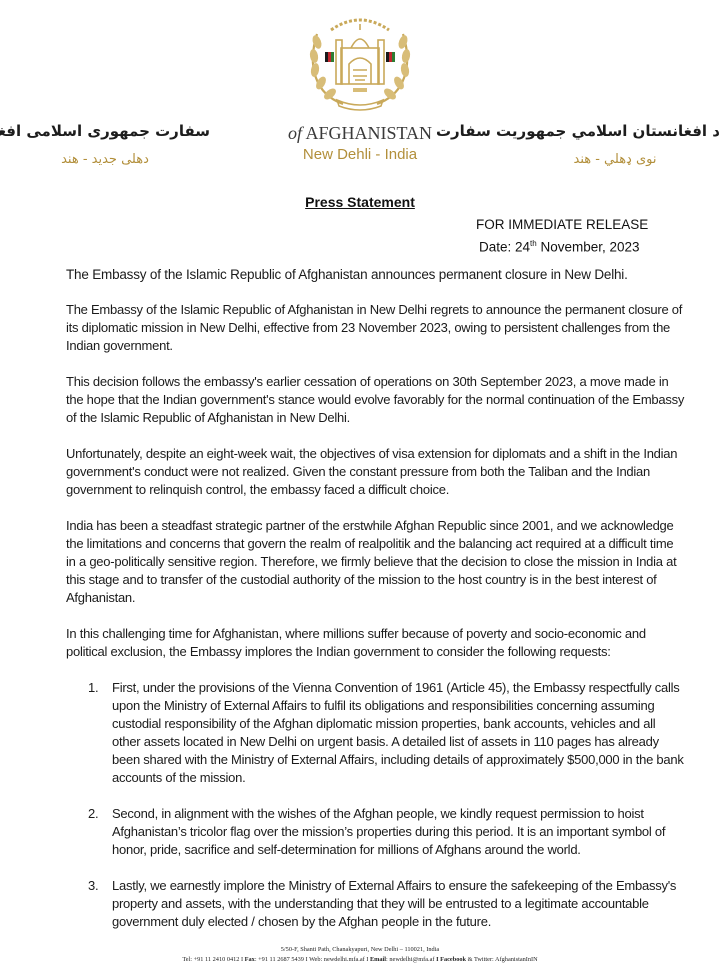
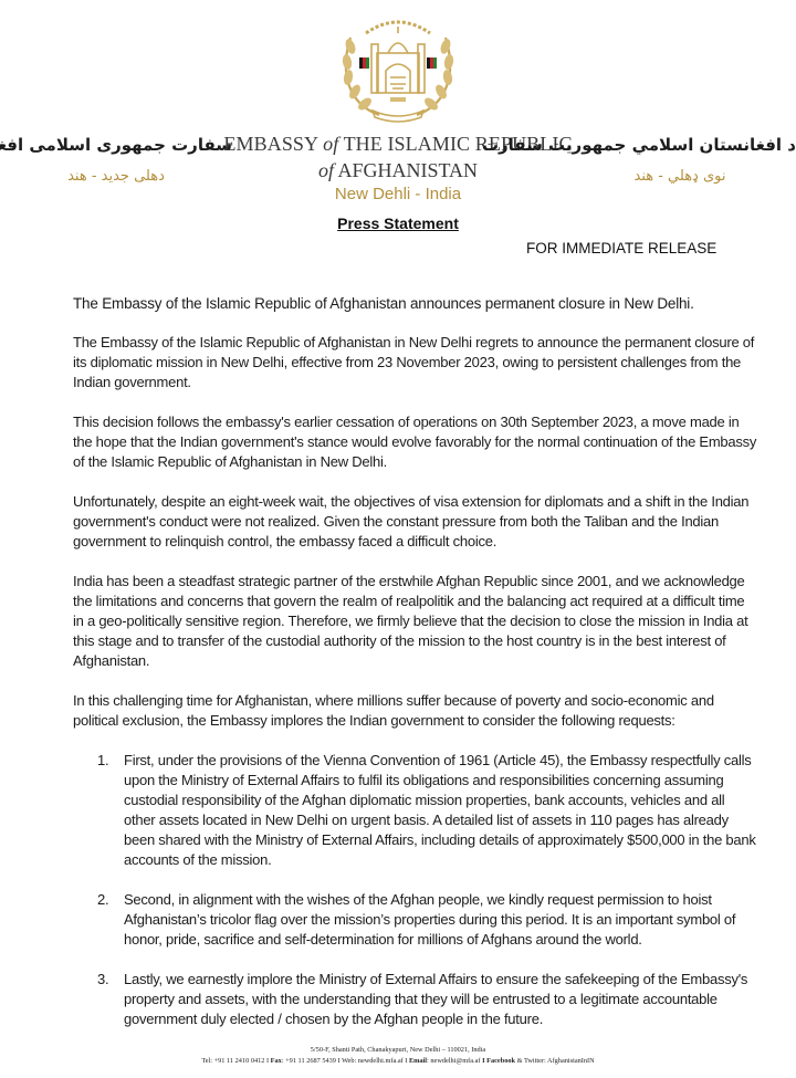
  سفارت جمهوری اسلامی افغ
  دهلی جدید - هند
+ EMBASSY of THE ISLAMIC REPUBLIC
  of AFGHANISTAN
  New Dehli - India
  د افغانستان اسلامي جمهوریت سفارت
  نوی ډهلي - هند
  Press Statement
  FOR IMMEDIATE RELEASE
- Date: 24th November, 2023
  The Embassy of the Islamic Republic of Afghanistan announces permanent closure in New Delhi.
  The Embassy of the Islamic Republic of Afghanistan in New Delhi regrets to announce the permanent closure of its diplomatic mission in New Delhi, effective from 23 November 2023, owing to persistent challenges from the Indian government.
  This decision follows the embassy's earlier cessation of operations on 30th September 2023, a move made in the hope that the Indian government's stance would evolve favorably for the normal continuation of the Embassy of the Islamic Republic of Afghanistan in New Delhi.
  Unfortunately, despite an eight-week wait, the objectives of visa extension for diplomats and a shift in the Indian government's conduct were not realized. Given the constant pressure from both the Taliban and the Indian government to relinquish control, the embassy faced a difficult choice.
  India has been a steadfast strategic partner of the erstwhile Afghan Republic since 2001, and we acknowledge the limitations and concerns that govern the realm of realpolitik and the balancing act required at a difficult time in a geo-politically sensitive region. Therefore, we firmly believe that the decision to close the mission in India at this stage and to transfer of the custodial authority of the mission to the host country is in the best interest of Afghanistan.
  In this challenging time for Afghanistan, where millions suffer because of poverty and socio-economic and political exclusion, the Embassy implores the Indian government to consider the following requests:
  1.
  First, under the provisions of the Vienna Convention of 1961 (Article 45), the Embassy respectfully calls upon the Ministry of External Affairs to fulfil its obligations and responsibilities concerning assuming custodial responsibility of the Afghan diplomatic mission properties, bank accounts, vehicles and all other assets located in New Delhi on urgent basis. A detailed list of assets in 110 pages has already been shared with the Ministry of External Affairs, including details of approximately $500,000 in the bank accounts of the mission.
  2.
  Second, in alignment with the wishes of the Afghan people, we kindly request permission to hoist Afghanistan’s tricolor flag over the mission’s properties during this period. It is an important symbol of honor, pride, sacrifice and self-determination for millions of Afghans around the world.
  3.
  Lastly, we earnestly implore the Ministry of External Affairs to ensure the safekeeping of the Embassy's property and assets, with the understanding that they will be entrusted to a legitimate accountable government duly elected / chosen by the Afghan people in the future.
